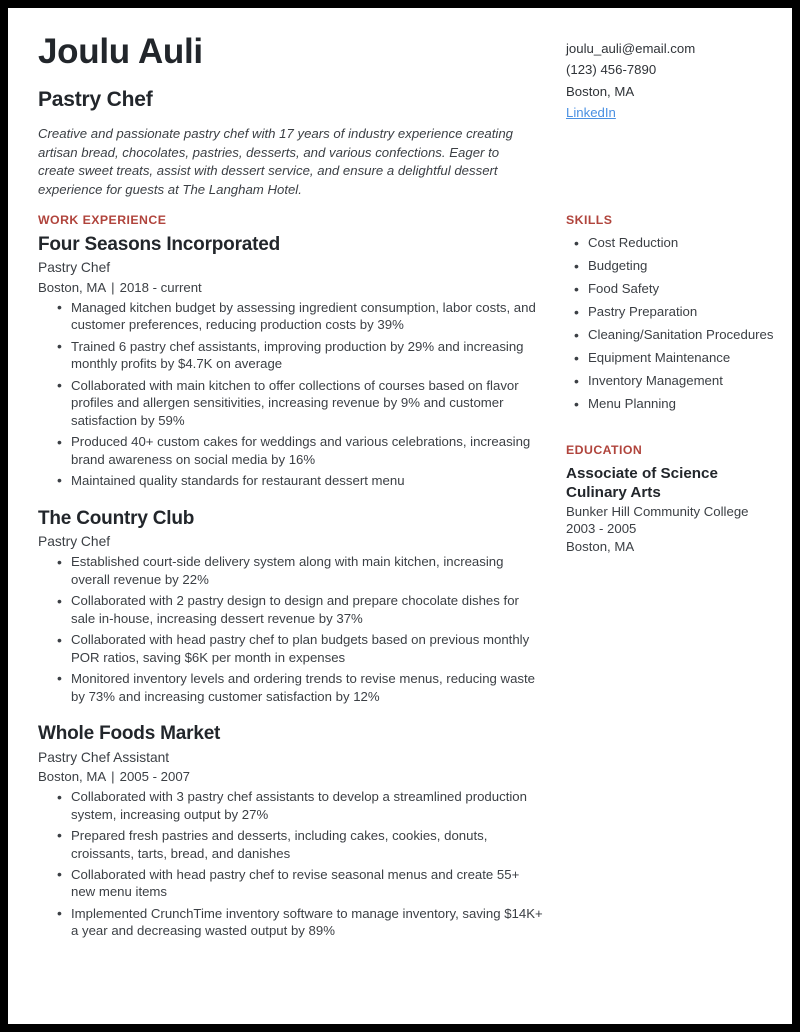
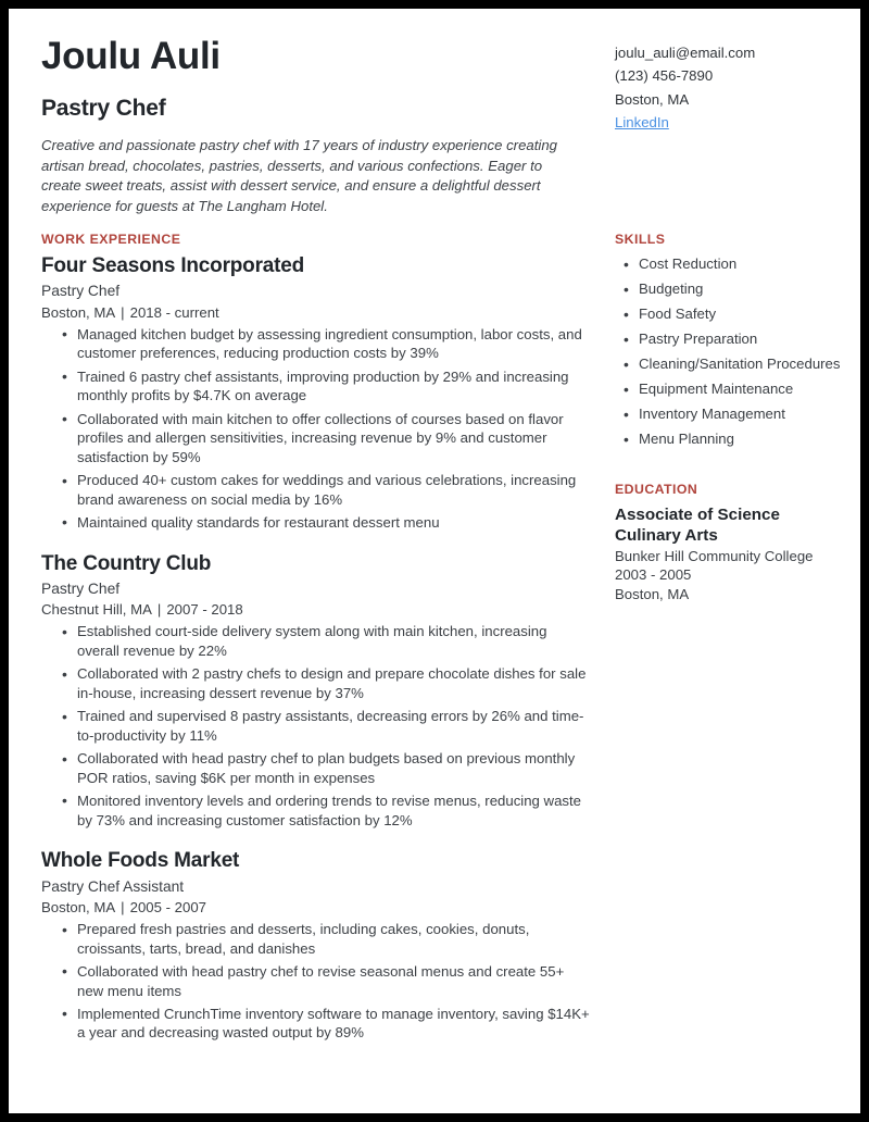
  Joulu Auli
  Pastry Chef
  Creative and passionate pastry chef with 17 years of industry experience creating artisan bread, chocolates, pastries, desserts, and various confections. Eager to create sweet treats, assist with dessert service, and ensure a delightful dessert experience for guests at The Langham Hotel.
  joulu_auli@email.com
  (123) 456-7890
  Boston, MA
  LinkedIn
  WORK EXPERIENCE
  Four Seasons Incorporated
  Pastry Chef
  Boston, MA | 2018 - current
  Managed kitchen budget by assessing ingredient consumption, labor costs, and customer preferences, reducing production costs by 39%
  Trained 6 pastry chef assistants, improving production by 29% and increasing monthly profits by $4.7K on average
  Collaborated with main kitchen to offer collections of courses based on flavor profiles and allergen sensitivities, increasing revenue by 9% and customer satisfaction by 59%
  Produced 40+ custom cakes for weddings and various celebrations, increasing brand awareness on social media by 16%
  Maintained quality standards for restaurant dessert menu
  The Country Club
  Pastry Chef
+ Chestnut Hill, MA | 2007 - 2018
  Established court-side delivery system along with main kitchen, increasing overall revenue by 22%
- Collaborated with 2 pastry design to design and prepare chocolate dishes for sale in-house, increasing dessert revenue by 37%
+ Collaborated with 2 pastry chefs to design and prepare chocolate dishes for sale in-house, increasing dessert revenue by 37%
+ Trained and supervised 8 pastry assistants, decreasing errors by 26% and time-to-productivity by 11%
  Collaborated with head pastry chef to plan budgets based on previous monthly POR ratios, saving $6K per month in expenses
  Monitored inventory levels and ordering trends to revise menus, reducing waste by 73% and increasing customer satisfaction by 12%
  Whole Foods Market
  Pastry Chef Assistant
  Boston, MA | 2005 - 2007
- Collaborated with 3 pastry chef assistants to develop a streamlined production system, increasing output by 27%
  Prepared fresh pastries and desserts, including cakes, cookies, donuts, croissants, tarts, bread, and danishes
  Collaborated with head pastry chef to revise seasonal menus and create 55+ new menu items
  Implemented CrunchTime inventory software to manage inventory, saving $14K+ a year and decreasing wasted output by 89%
  SKILLS
  Cost Reduction
  Budgeting
  Food Safety
  Pastry Preparation
  Cleaning/Sanitation Procedures
  Equipment Maintenance
  Inventory Management
  Menu Planning
  EDUCATION
  Associate of Science
  Culinary Arts
  Bunker Hill Community College
  2003 - 2005
  Boston, MA
